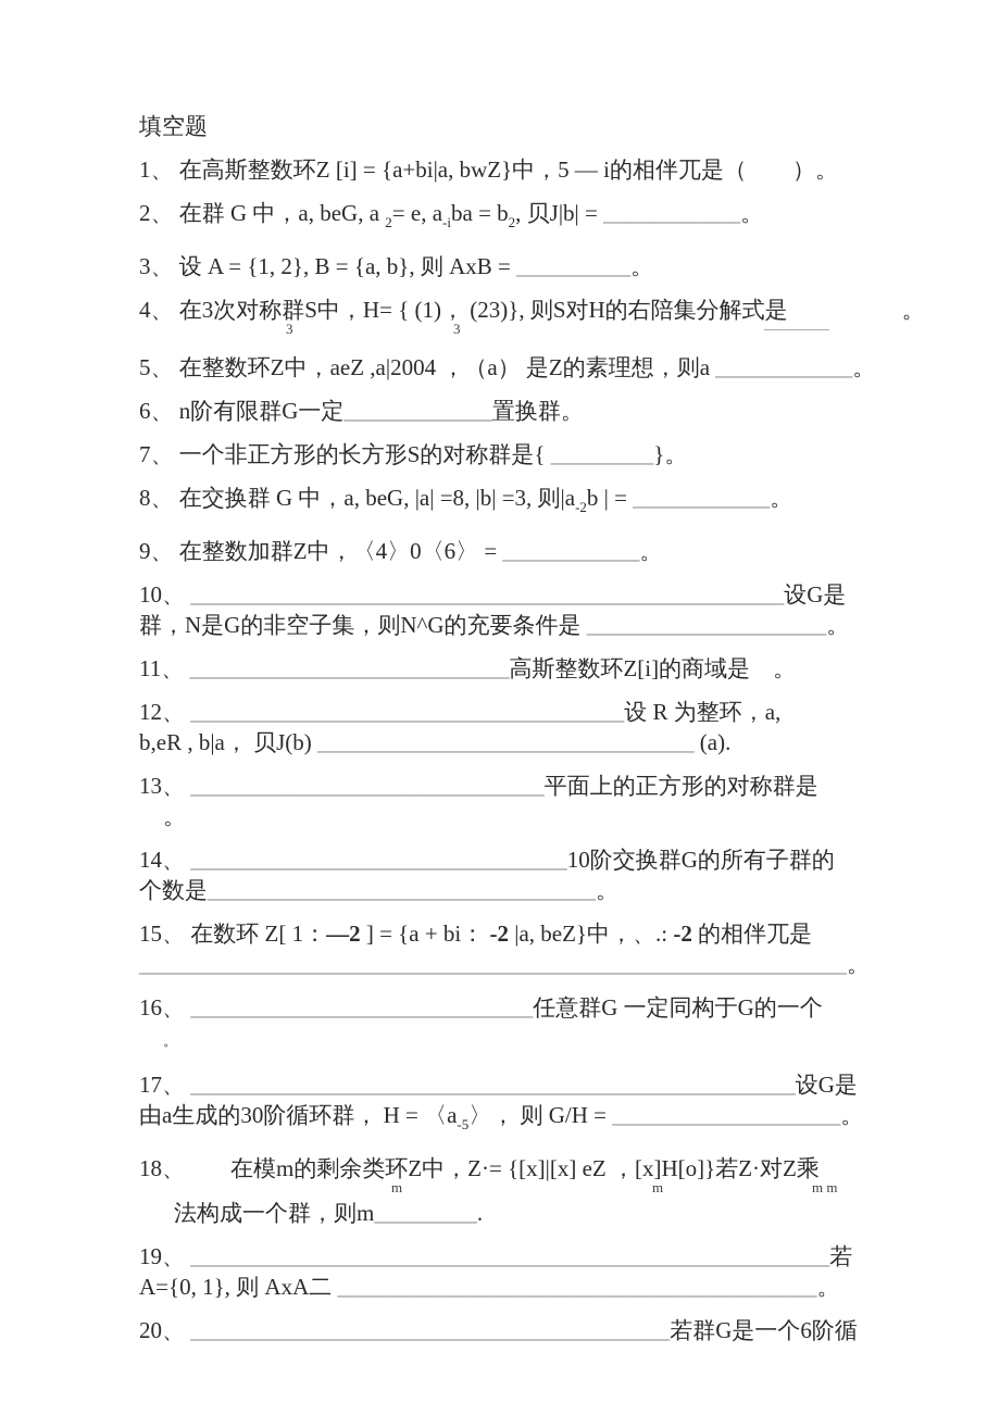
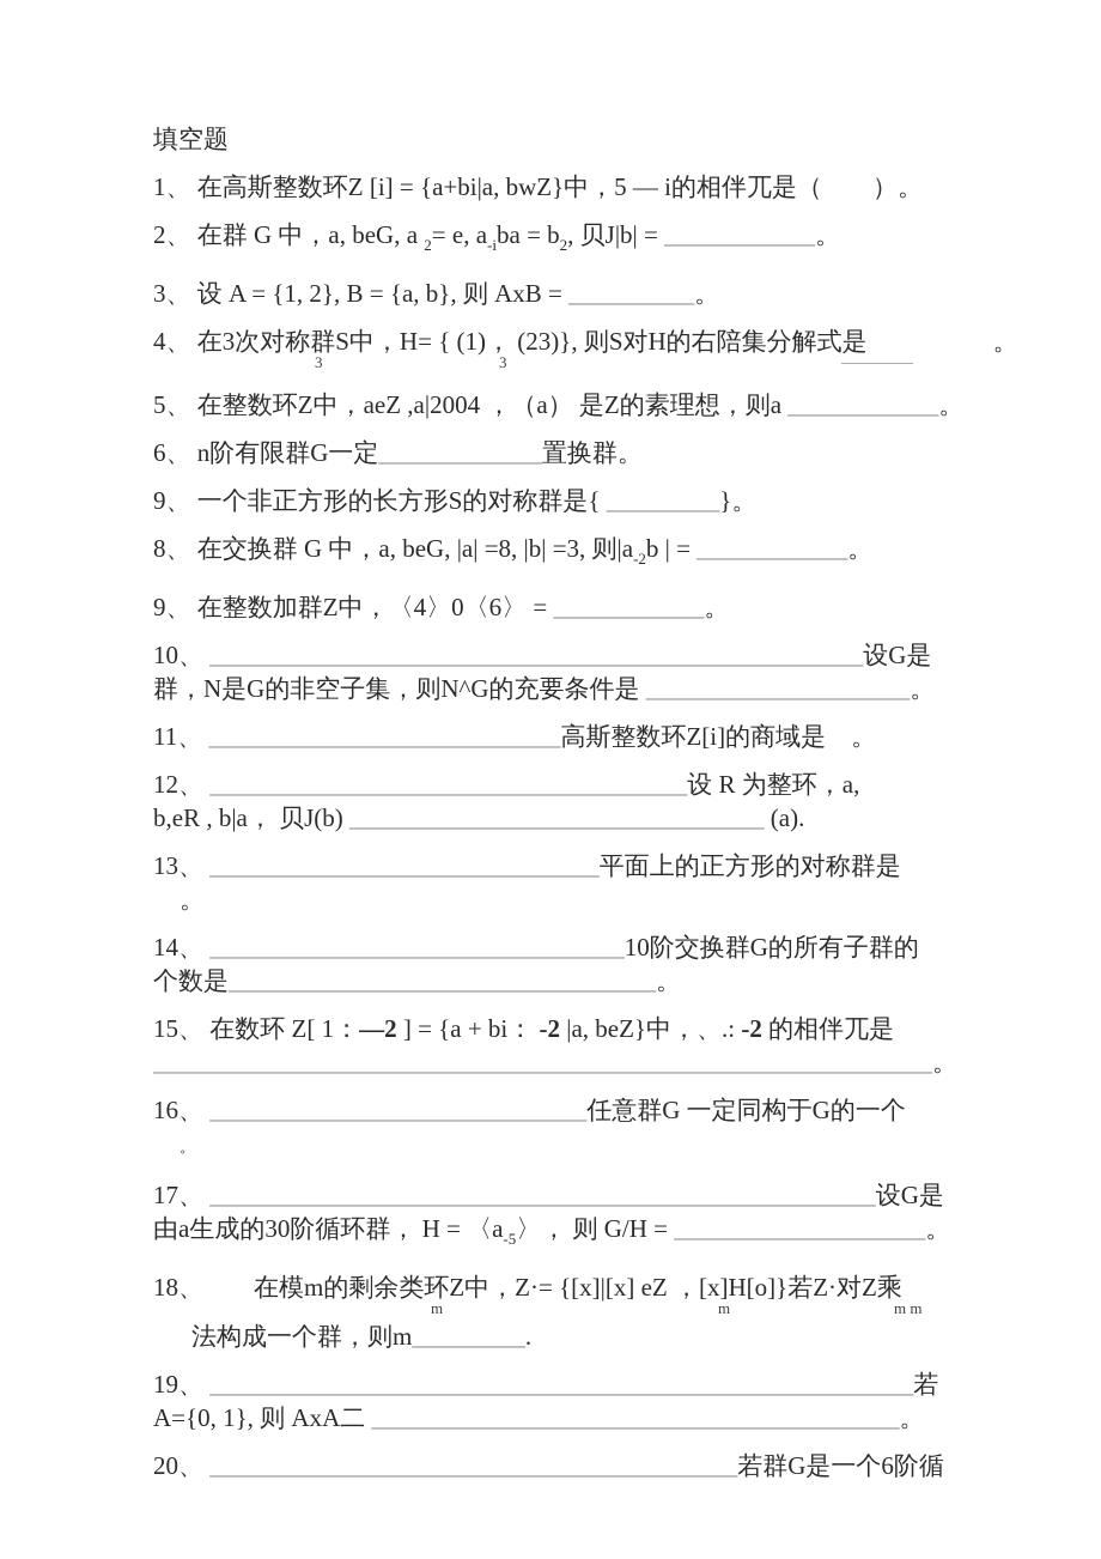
  填空题
  1、 在高斯整数环Z [i] = {a+bi|a, bwZ}中，5 — i的相伴兀是（ ）。
  2、 在群 G 中，a, beG, a 2= e, a-iba = b2, 贝J|b| = ____________。
  3、 设 A = {1, 2}, B = {a, b}, 则 AxB = __________。
  4、 在3次对称群S中，H= { (1)， (23)}, 则S对H的右陪集分解式是 。
  3
  3
  5、 在整数环Z中，aeZ ,a|2004 ，（a） 是Z的素理想，则a ____________。
  6、 n阶有限群G一定_____________置换群。
- 7、 一个非正方形的长方形S的对称群是{ _________}。
+ 9、 一个非正方形的长方形S的对称群是{ _________}。
  8、 在交换群 G 中，a, beG, |a| =8, |b| =3, 则|a-2b | = ____________。
  9、 在整数加群Z中，〈4〉0〈6〉 = ____________。
  10、 ____________________________________________________设G是
  群，N是G的非空子集，则N^G的充要条件是 _____________________。
  11、 ____________________________高斯整数环Z[i]的商域是 。
  12、 ______________________________________设 R 为整环，a,
  b,eR , b|a， 贝J(b) _________________________________ (a).
  13、 _______________________________平面上的正方形的对称群是
  。
  14、 _________________________________10阶交换群G的所有子群的
  个数是__________________________________。
  15、 在数环 Z[ 1：—2 ] = {a + bi： -2 |a, beZ}中，、.: -2 的相伴兀是
  ______________________________________________________________。
  16、 ______________________________任意群G 一定同构于G的一个
  。
  17、 _____________________________________________________设G是
  由a生成的30阶循环群， H = 〈a-5〉， 则 G/H = ____________________。
  18、 在模m的剩余类环Z中，Z·= {[x]|[x] eZ ，[x]H[o]}若Z·对Z乘
  m
  m
  m m
  法构成一个群，则m_________.
  19、 ________________________________________________________若
  A={0, 1}, 则 AxA二 __________________________________________。
  20、 __________________________________________若群G是一个6阶循
